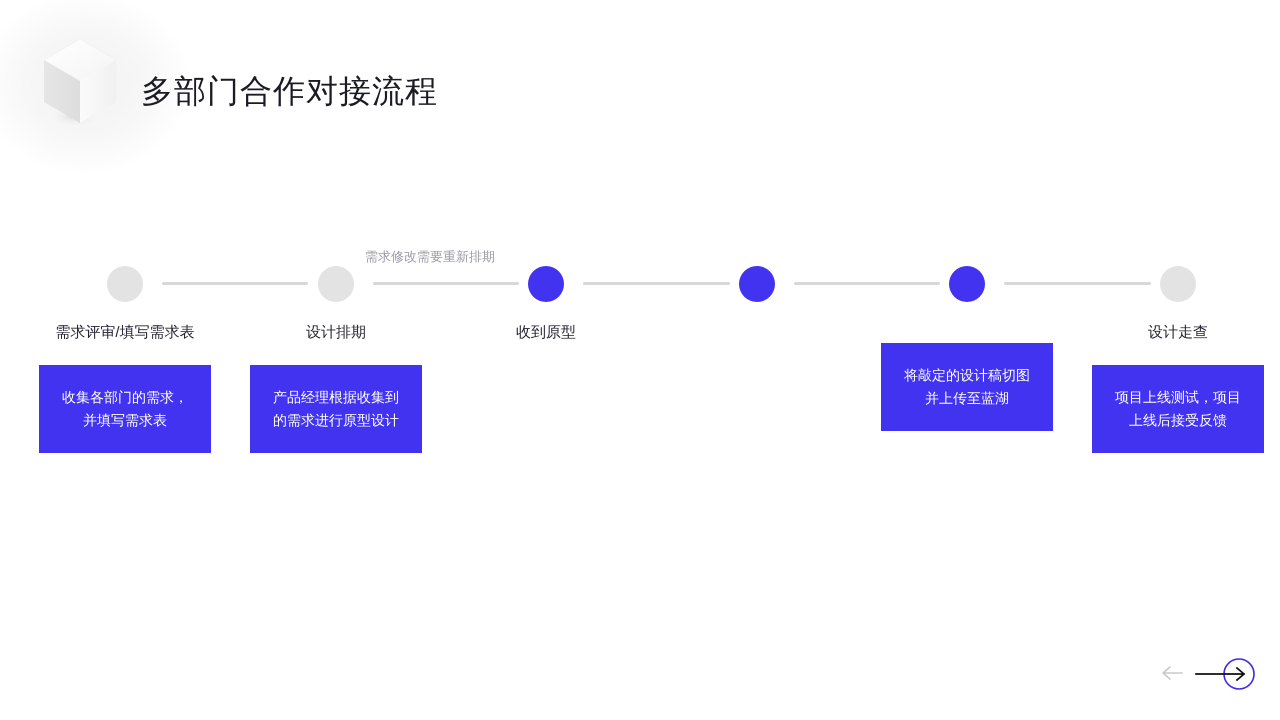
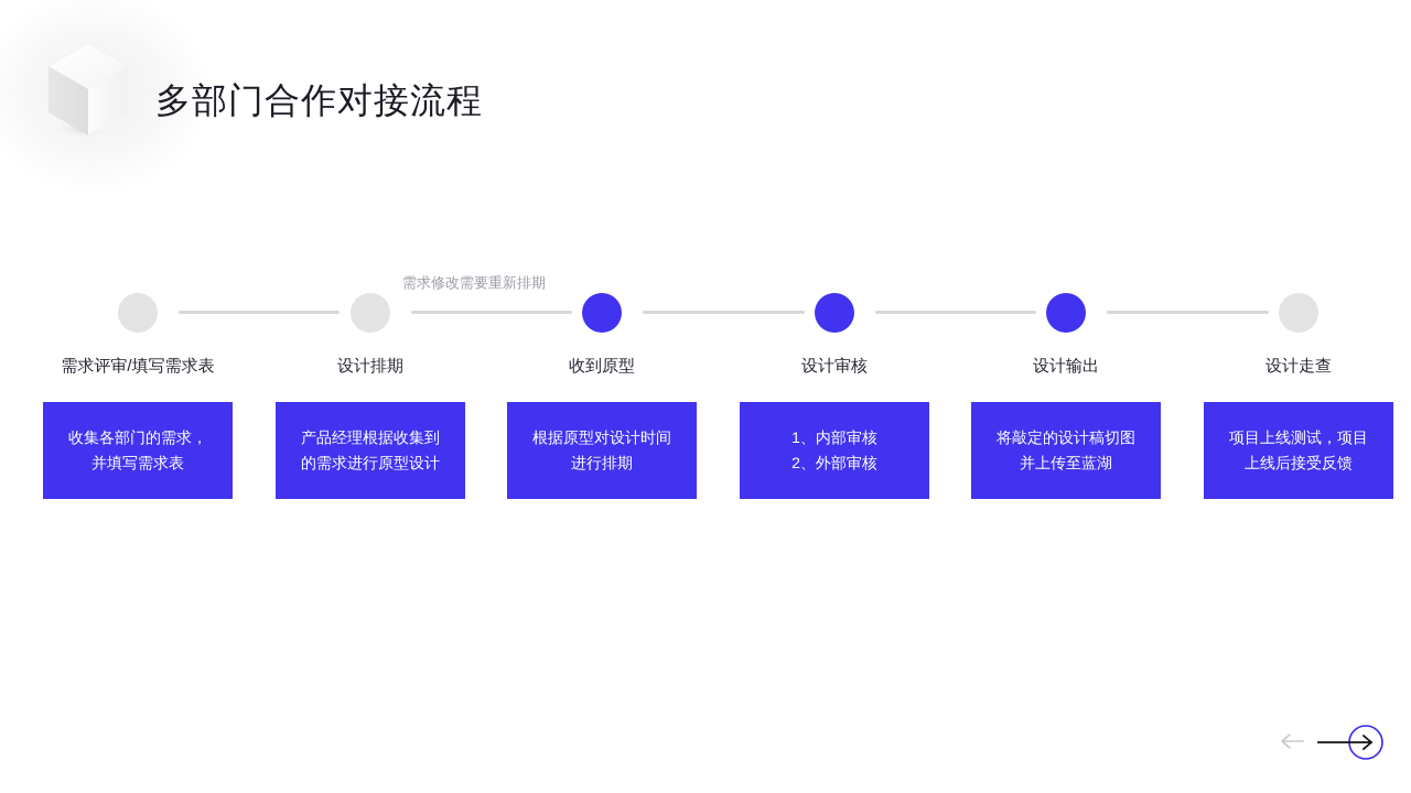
  多部门合作对接流程
  需求修改需要重新排期
  需求评审/填写需求表
  收集各部门的需求，
  并填写需求表
  设计排期
  产品经理根据收集到
  的需求进行原型设计
  收到原型
+ 根据原型对设计时间
+ 进行排期
+ 设计审核
+ 1、内部审核
+ 2、外部审核
+ 设计输出
  将敲定的设计稿切图
  并上传至蓝湖
  设计走查
  项目上线测试，项目
  上线后接受反馈
